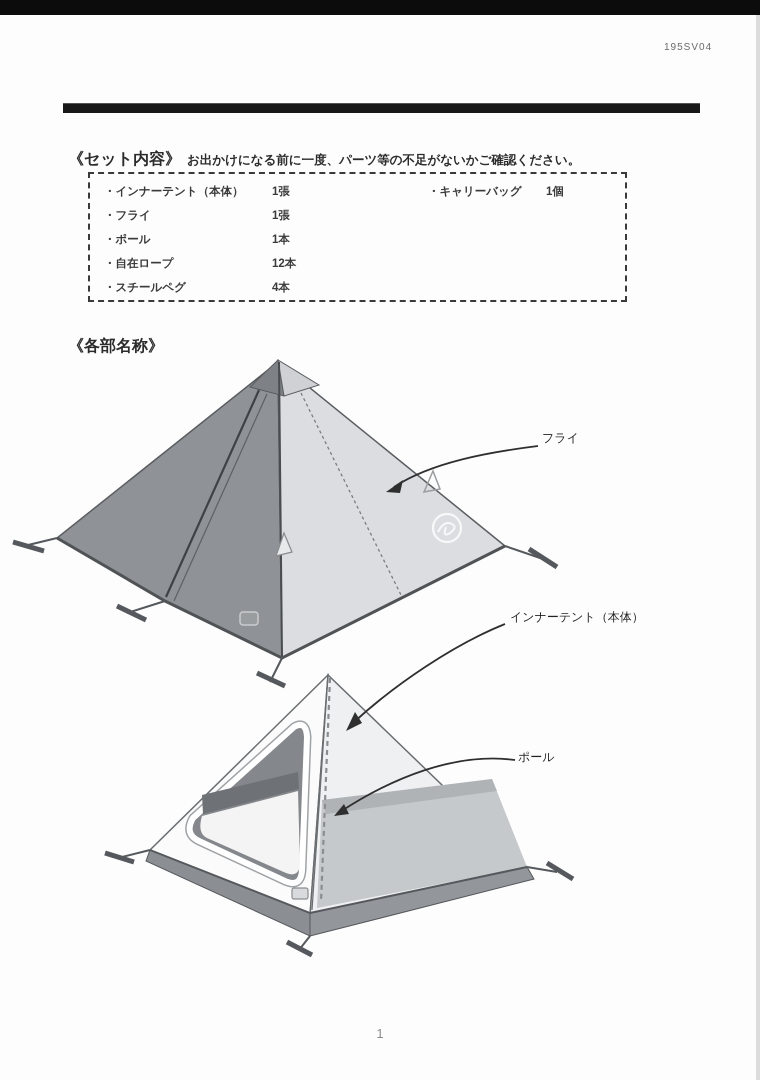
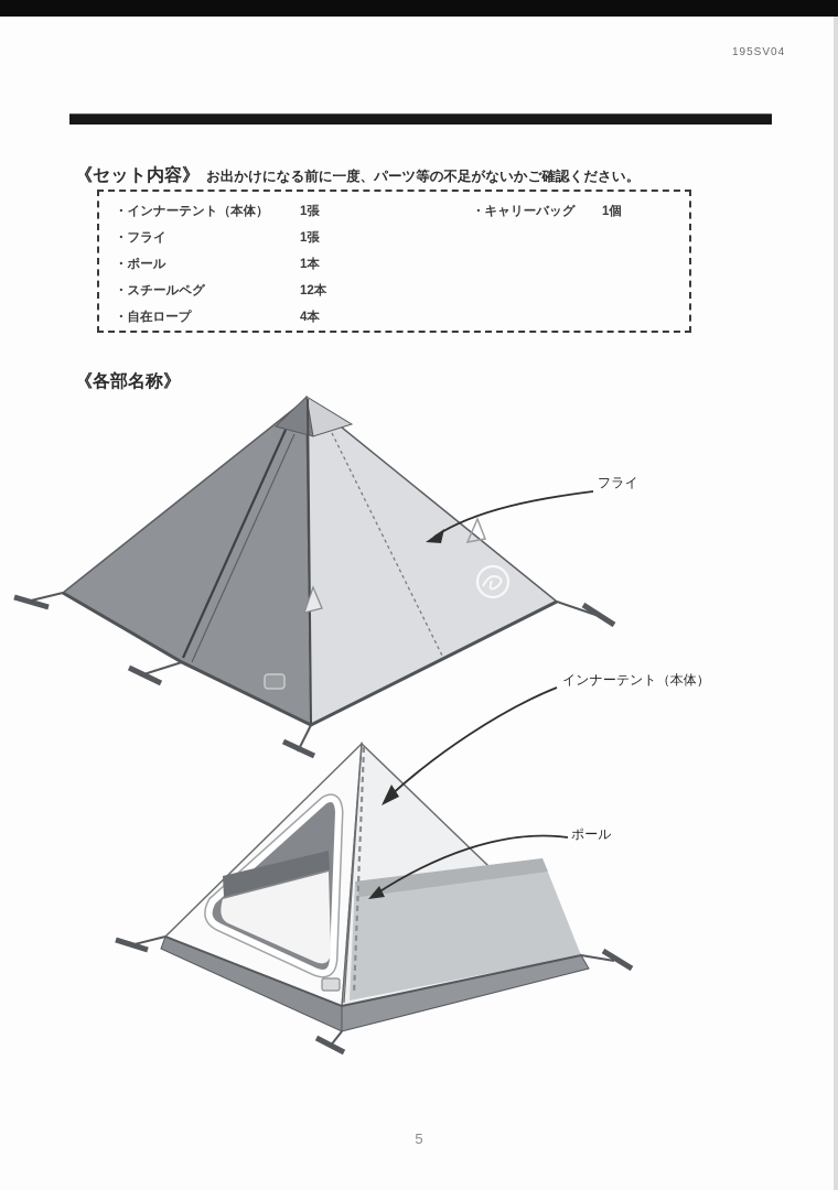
  195SV04
  《セット内容》 お出かけになる前に一度、パーツ等の不足がないかご確認ください。
  ・インナーテント（本体）
  1張
  ・フライ
  1張
  ・ポール
  1本
- ・自在ロープ
+ ・スチールペグ
  12本
- ・スチールペグ
+ ・自在ロープ
  4本
  ・キャリーバッグ
  1個
  《各部名称》
  フライ
  インナーテント（本体）
  ポール
- 1
+ 5
